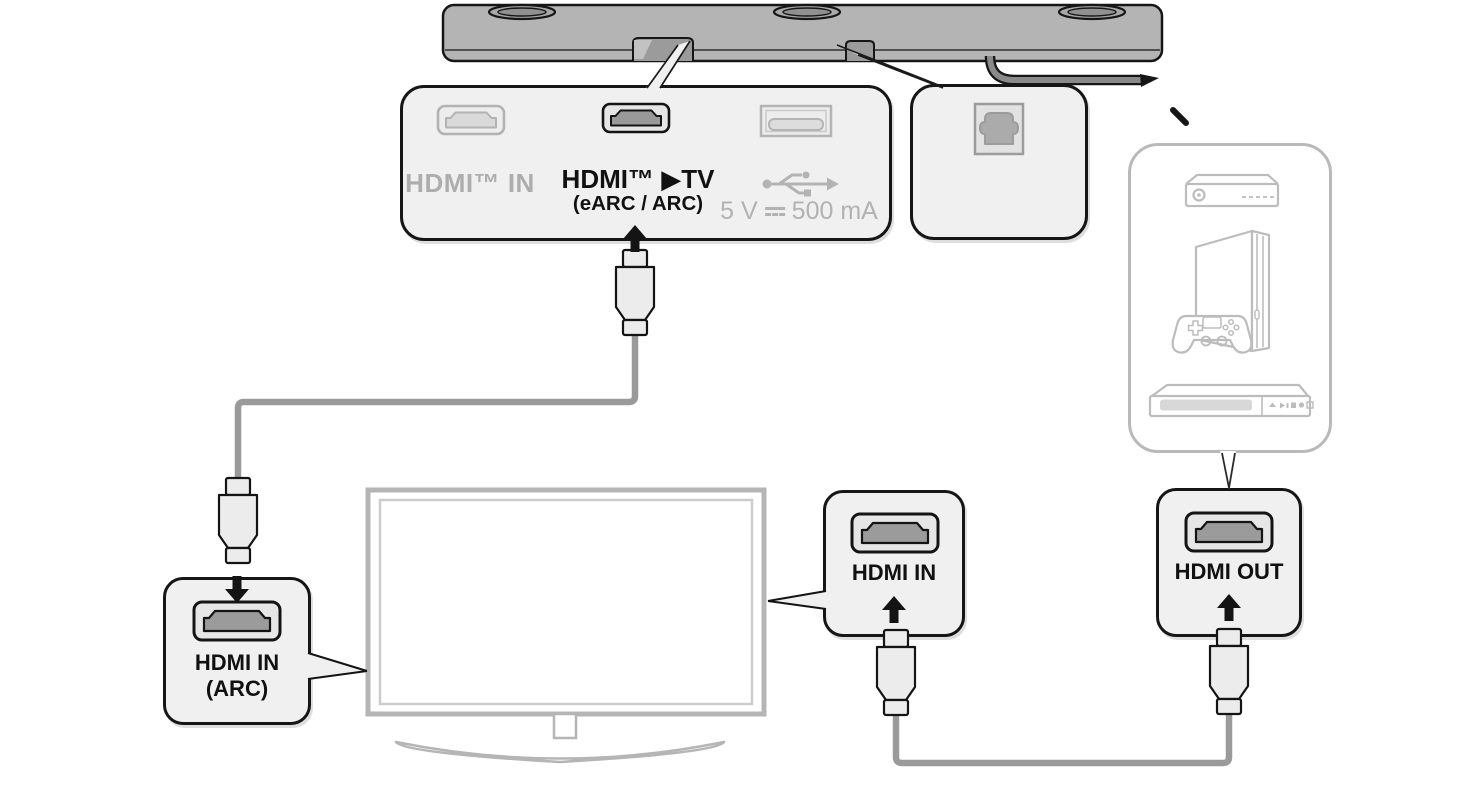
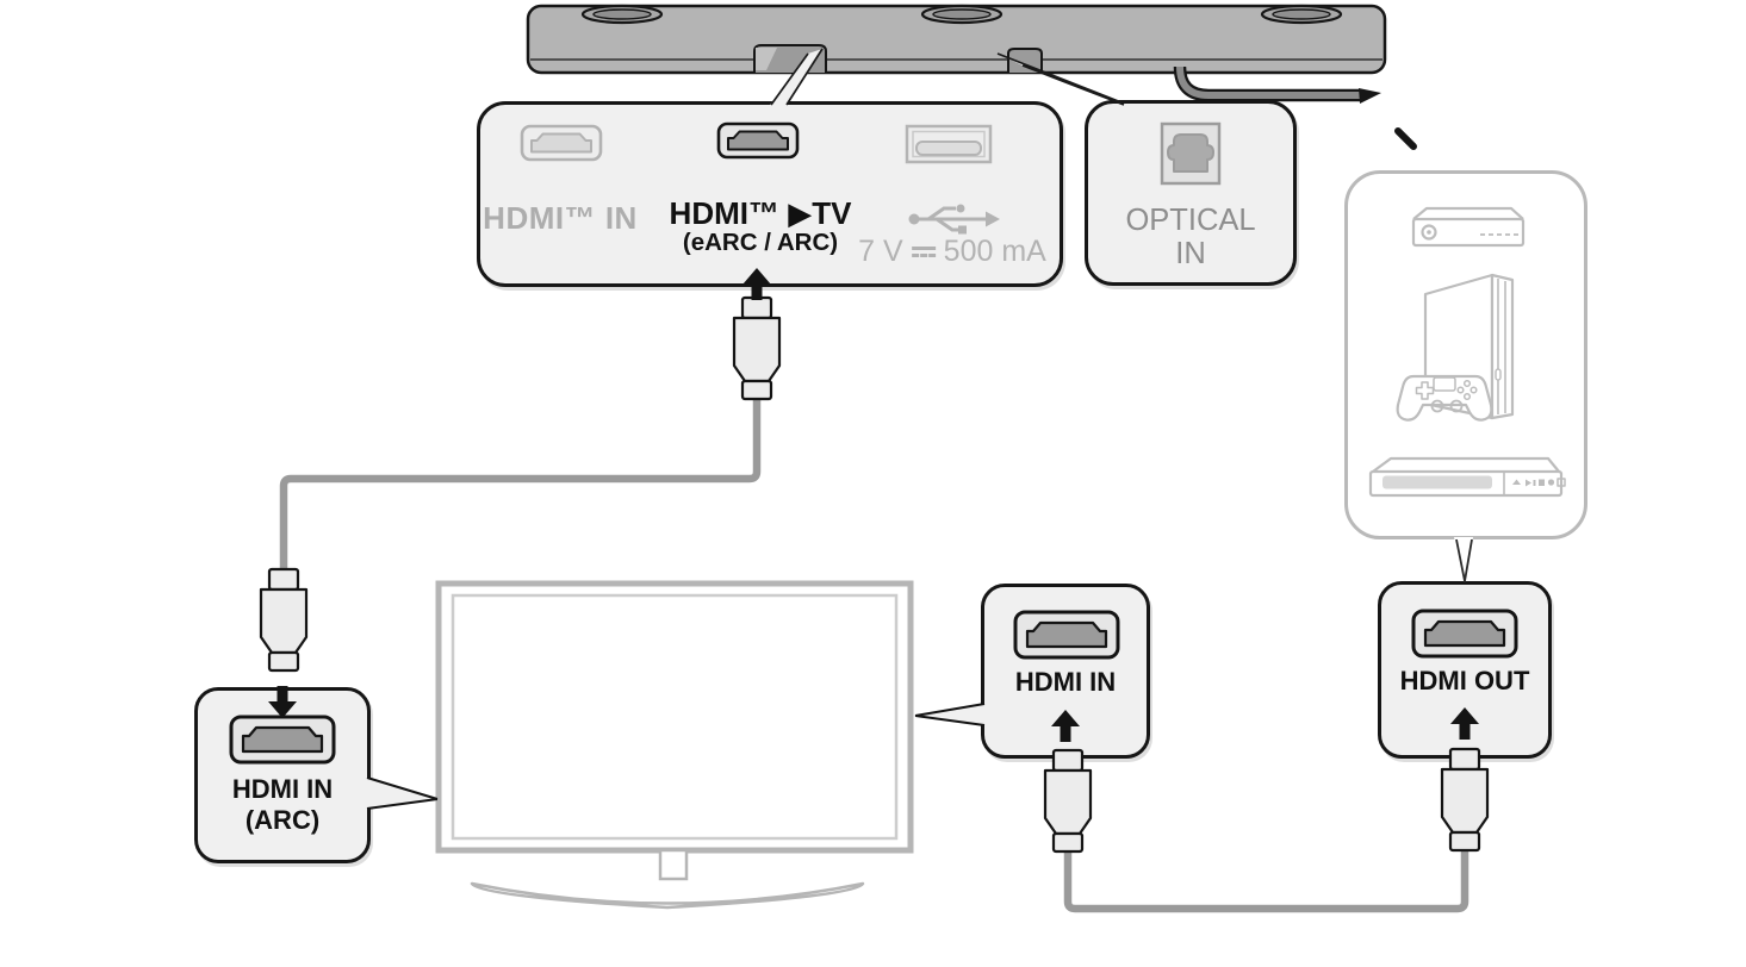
  HDMI™ IN
  HDMI™ ▶TV
  (eARC / ARC)
- 5 V 500 mA
+ 7 V 500 mA
+ OPTICAL
+ IN
  HDMI IN
  (ARC)
  HDMI IN
  HDMI OUT
